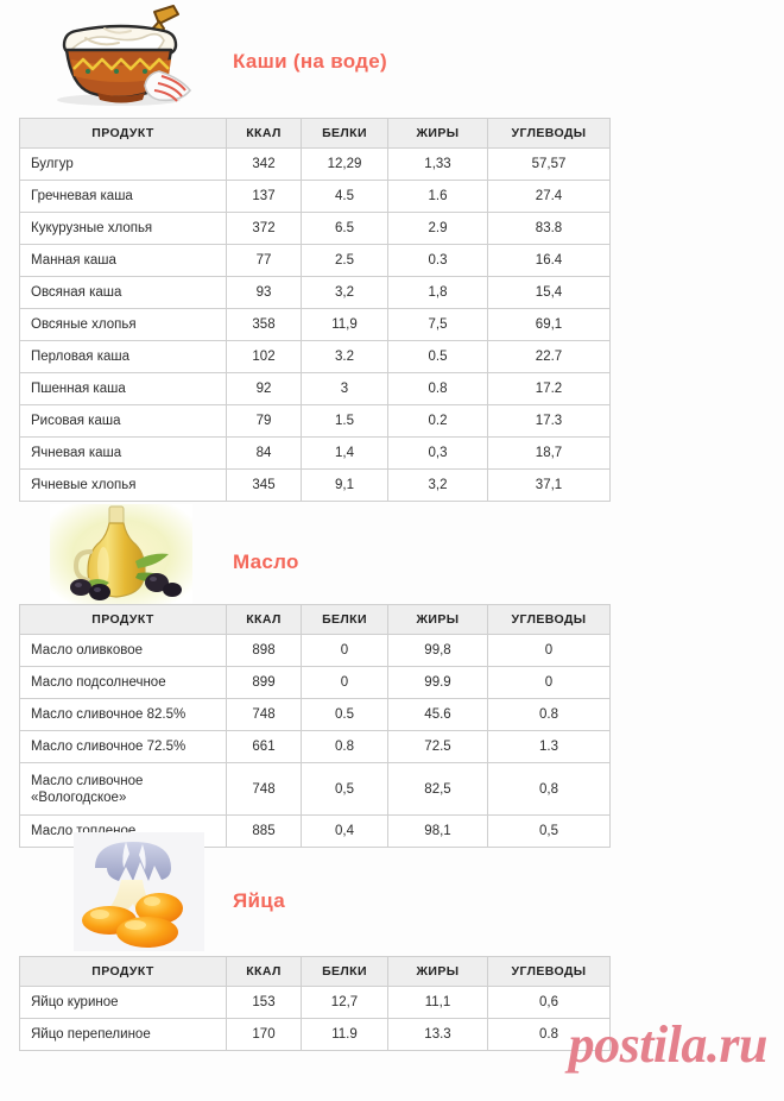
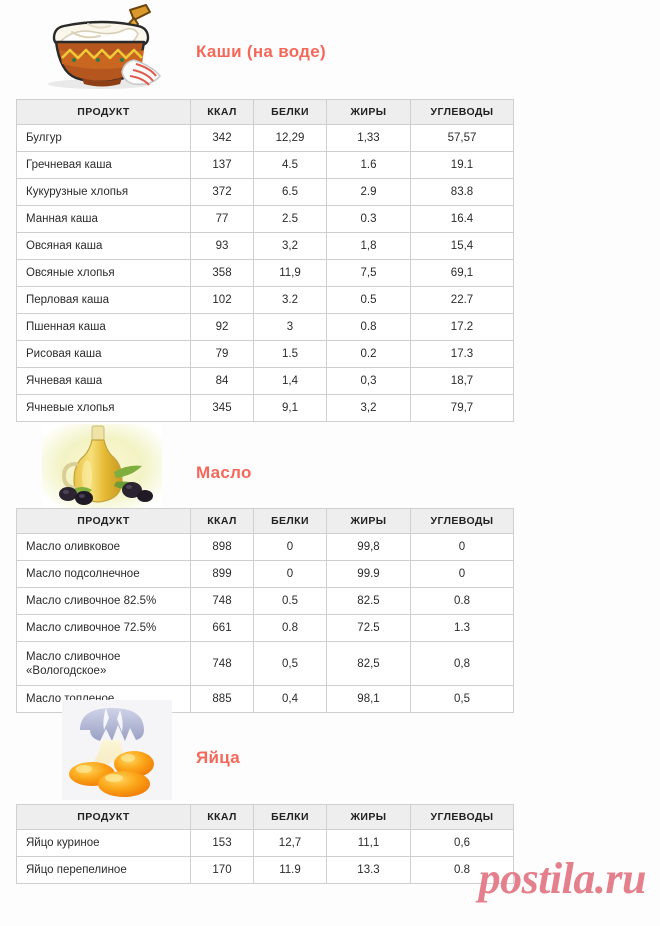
  Каши (на воде)
  ПРОДУКТ	ККАЛ	БЕЛКИ	ЖИРЫ	УГЛЕВОДЫ
  Булгур	342	12,29	1,33	57,57
- Гречневая каша	137	4.5	1.6	27.4
+ Гречневая каша	137	4.5	1.6	19.1
  Кукурузные хлопья	372	6.5	2.9	83.8
  Манная каша	77	2.5	0.3	16.4
  Овсяная каша	93	3,2	1,8	15,4
  Овсяные хлопья	358	11,9	7,5	69,1
  Перловая каша	102	3.2	0.5	22.7
  Пшенная каша	92	3	0.8	17.2
  Рисовая каша	79	1.5	0.2	17.3
  Ячневая каша	84	1,4	0,3	18,7
- Ячневые хлопья	345	9,1	3,2	37,1
+ Ячневые хлопья	345	9,1	3,2	79,7
  Масло
  ПРОДУКТ	ККАЛ	БЕЛКИ	ЖИРЫ	УГЛЕВОДЫ
  Масло оливковое	898	0	99,8	0
  Масло подсолнечное	899	0	99.9	0
- Масло сливочное 82.5%	748	0.5	45.6	0.8
+ Масло сливочное 82.5%	748	0.5	82.5	0.8
  Масло сливочное 72.5%	661	0.8	72.5	1.3
  Масло сливочное «Вологодское»	748	0,5	82,5	0,8
  Масло топленое	885	0,4	98,1	0,5
  Яйца
  ПРОДУКТ	ККАЛ	БЕЛКИ	ЖИРЫ	УГЛЕВОДЫ
  Яйцо куриное	153	12,7	11,1	0,6
  Яйцо перепелиное	170	11.9	13.3	0.8
  postila.ru
